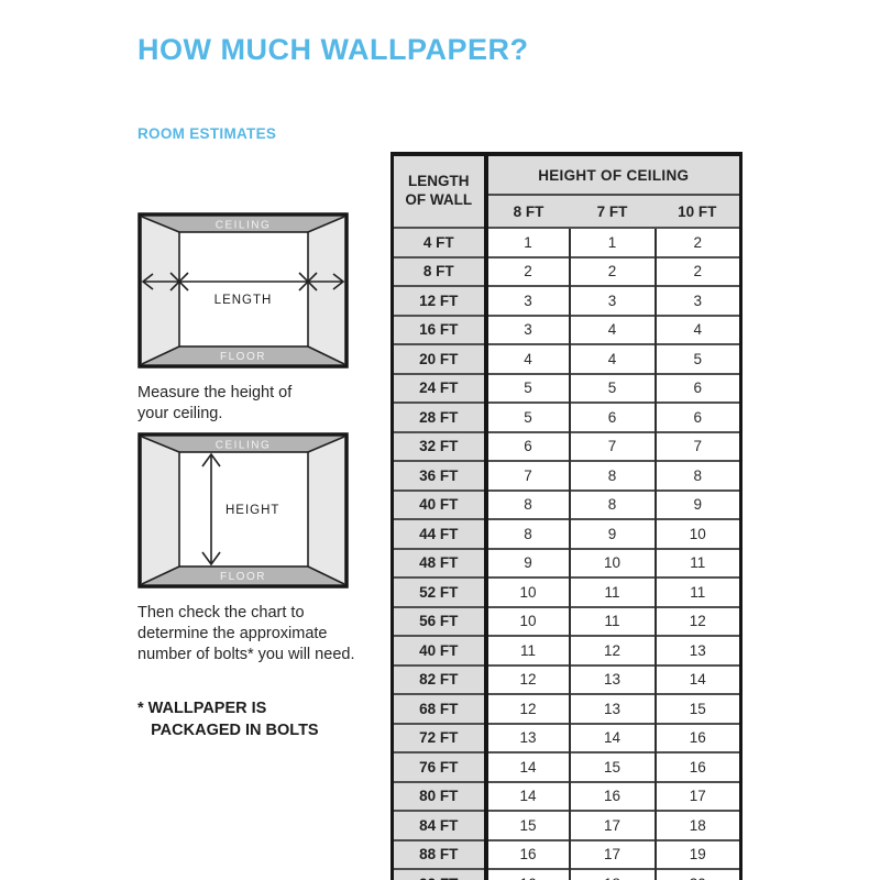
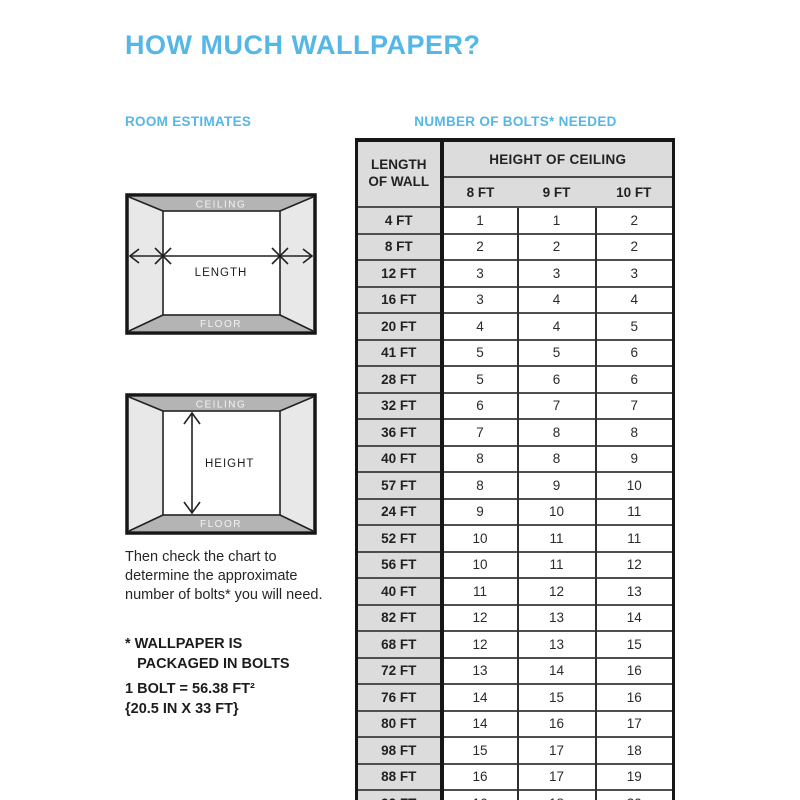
  HOW MUCH WALLPAPER?
  ROOM ESTIMATES
  CEILING
  FLOOR
  LENGTH
- Measure the height of
- your ceiling.
  CEILING
  FLOOR
  HEIGHT
  Then check the chart to
  determine the approximate
  number of bolts* you will need.
  * WALLPAPER IS
  PACKAGED IN BOLTS
+ 1 BOLT = 56.38 FT²
+ {20.5 IN X 33 FT}
+ NUMBER OF BOLTS* NEEDED
  LENGTH OF WALL	HEIGHT OF CEILING
- 8 FT	7 FT	10 FT
+ 8 FT	9 FT	10 FT
  4 FT	1	1	2
  8 FT	2	2	2
  12 FT	3	3	3
  16 FT	3	4	4
  20 FT	4	4	5
- 24 FT	5	5	6
+ 41 FT	5	5	6
  28 FT	5	6	6
  32 FT	6	7	7
  36 FT	7	8	8
  40 FT	8	8	9
- 44 FT	8	9	10
+ 57 FT	8	9	10
- 48 FT	9	10	11
+ 24 FT	9	10	11
  52 FT	10	11	11
  56 FT	10	11	12
  40 FT	11	12	13
  82 FT	12	13	14
  68 FT	12	13	15
  72 FT	13	14	16
  76 FT	14	15	16
  80 FT	14	16	17
- 84 FT	15	17	18
+ 98 FT	15	17	18
  88 FT	16	17	19
